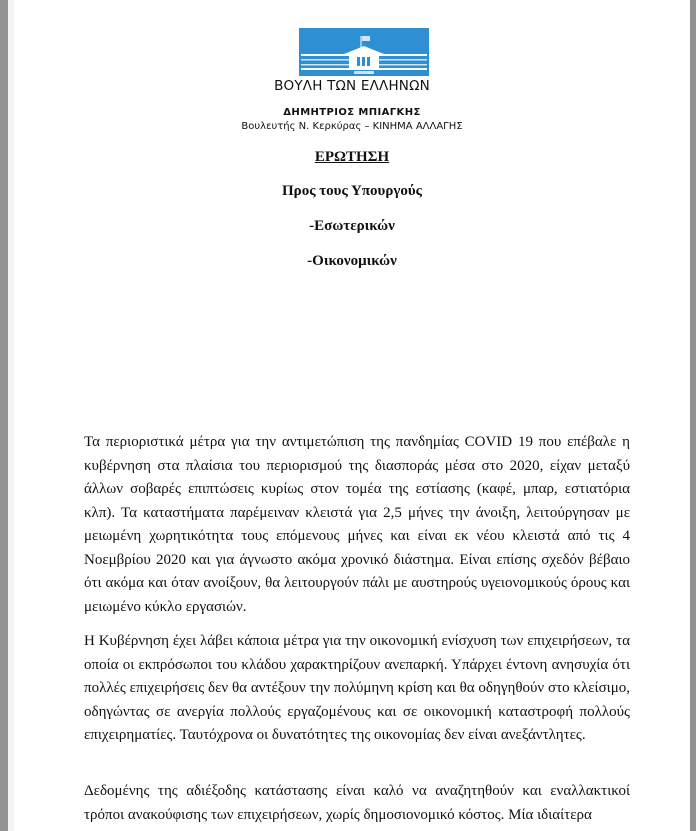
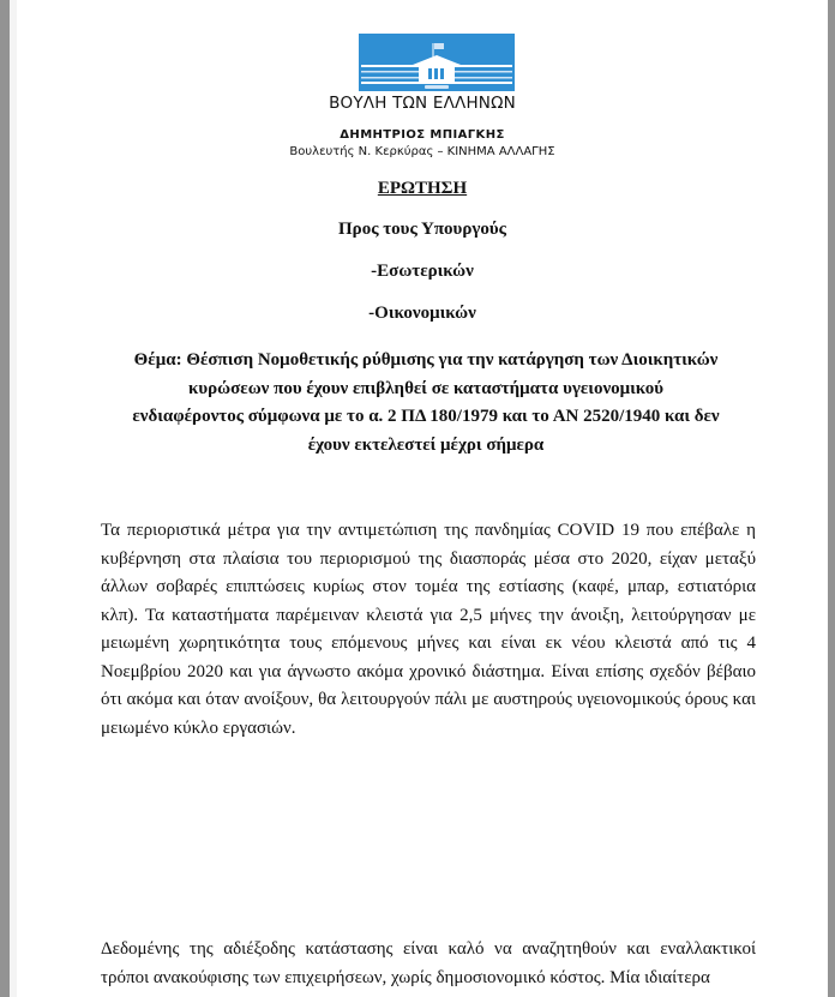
  ΒΟΥΛΗ ΤΩΝ ΕΛΛΗΝΩΝ
  ΔΗΜΗΤΡΙΟΣ ΜΠΙΑΓΚΗΣ
  Βουλευτής Ν. Κερκύρας – ΚΙΝΗΜΑ ΑΛΛΑΓΗΣ
  ΕΡΩΤΗΣΗ
  Προς τους Υπουργούς
  -Εσωτερικών
  -Οικονομικών
+ Θέμα: Θέσπιση Νομοθετικής ρύθμισης για την κατάργηση των Διοικητικών κυρώσεων που έχουν επιβληθεί σε καταστήματα υγειονομικού ενδιαφέροντος σύμφωνα με το α. 2 ΠΔ 180/1979 και το ΑΝ 2520/1940 και δεν έχουν εκτελεστεί μέχρι σήμερα
  Τα περιοριστικά μέτρα για την αντιμετώπιση της πανδημίας COVID 19 που επέβαλε η κυβέρνηση στα πλαίσια του περιορισμού της διασποράς μέσα στο 2020, είχαν μεταξύ άλλων σοβαρές επιπτώσεις κυρίως στον τομέα της εστίασης (καφέ, μπαρ, εστιατόρια κλπ). Τα καταστήματα παρέμειναν κλειστά για 2,5 μήνες την άνοιξη, λειτούργησαν με μειωμένη χωρητικότητα τους επόμενους μήνες και είναι εκ νέου κλειστά από τις 4 Νοεμβρίου 2020 και για άγνωστο ακόμα χρονικό διάστημα. Είναι επίσης σχεδόν βέβαιο ότι ακόμα και όταν ανοίξουν, θα λειτουργούν πάλι με αυστηρούς υγειονομικούς όρους και μειωμένο κύκλο εργασιών.
- Η Κυβέρνηση έχει λάβει κάποια μέτρα για την οικονομική ενίσχυση των επιχειρήσεων, τα οποία οι εκπρόσωποι του κλάδου χαρακτηρίζουν ανεπαρκή. Υπάρχει έντονη ανησυχία ότι πολλές επιχειρήσεις δεν θα αντέξουν την πολύμηνη κρίση και θα οδηγηθούν στο κλείσιμο, οδηγώντας σε ανεργία πολλούς εργαζομένους και σε οικονομική καταστροφή πολλούς επιχειρηματίες. Ταυτόχρονα οι δυνατότητες της οικονομίας δεν είναι ανεξάντλητες.
  Δεδομένης της αδιέξοδης κατάστασης είναι καλό να αναζητηθούν και εναλλακτικοί τρόποι ανακούφισης των επιχειρήσεων, χωρίς δημοσιονομικό κόστος. Μία ιδιαίτερα
